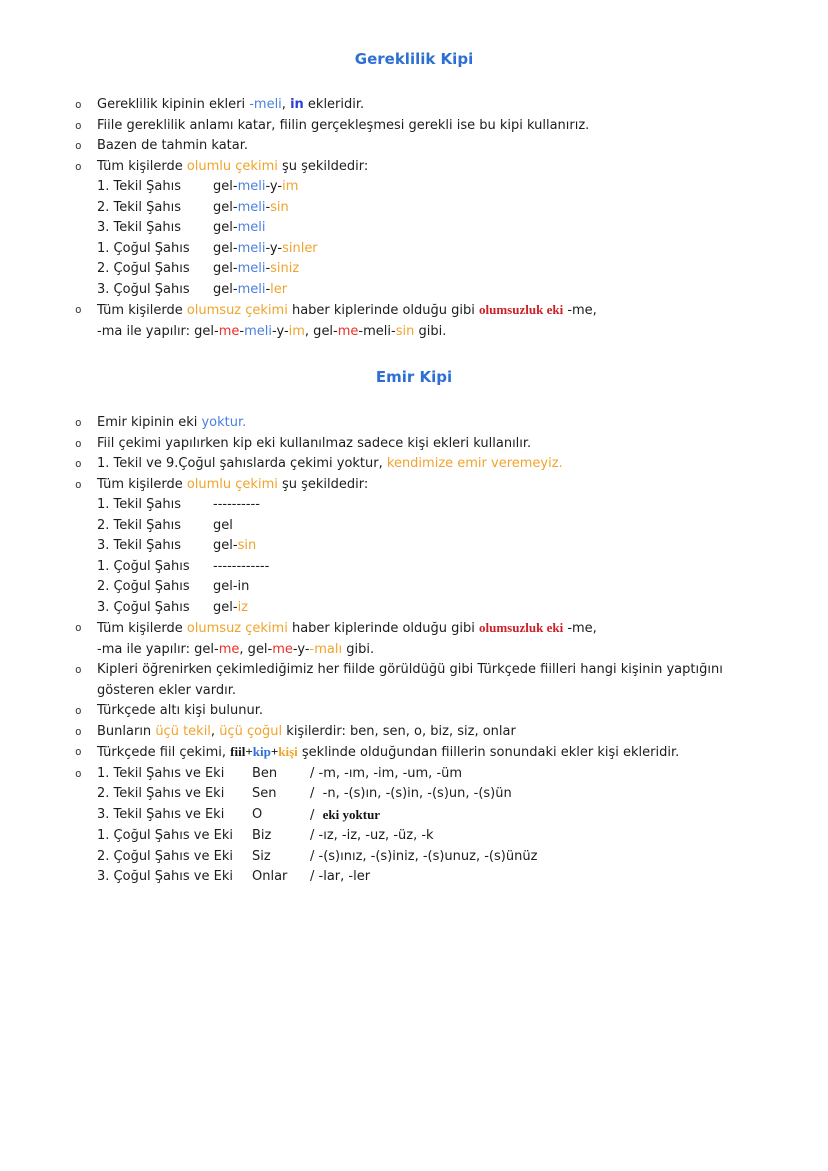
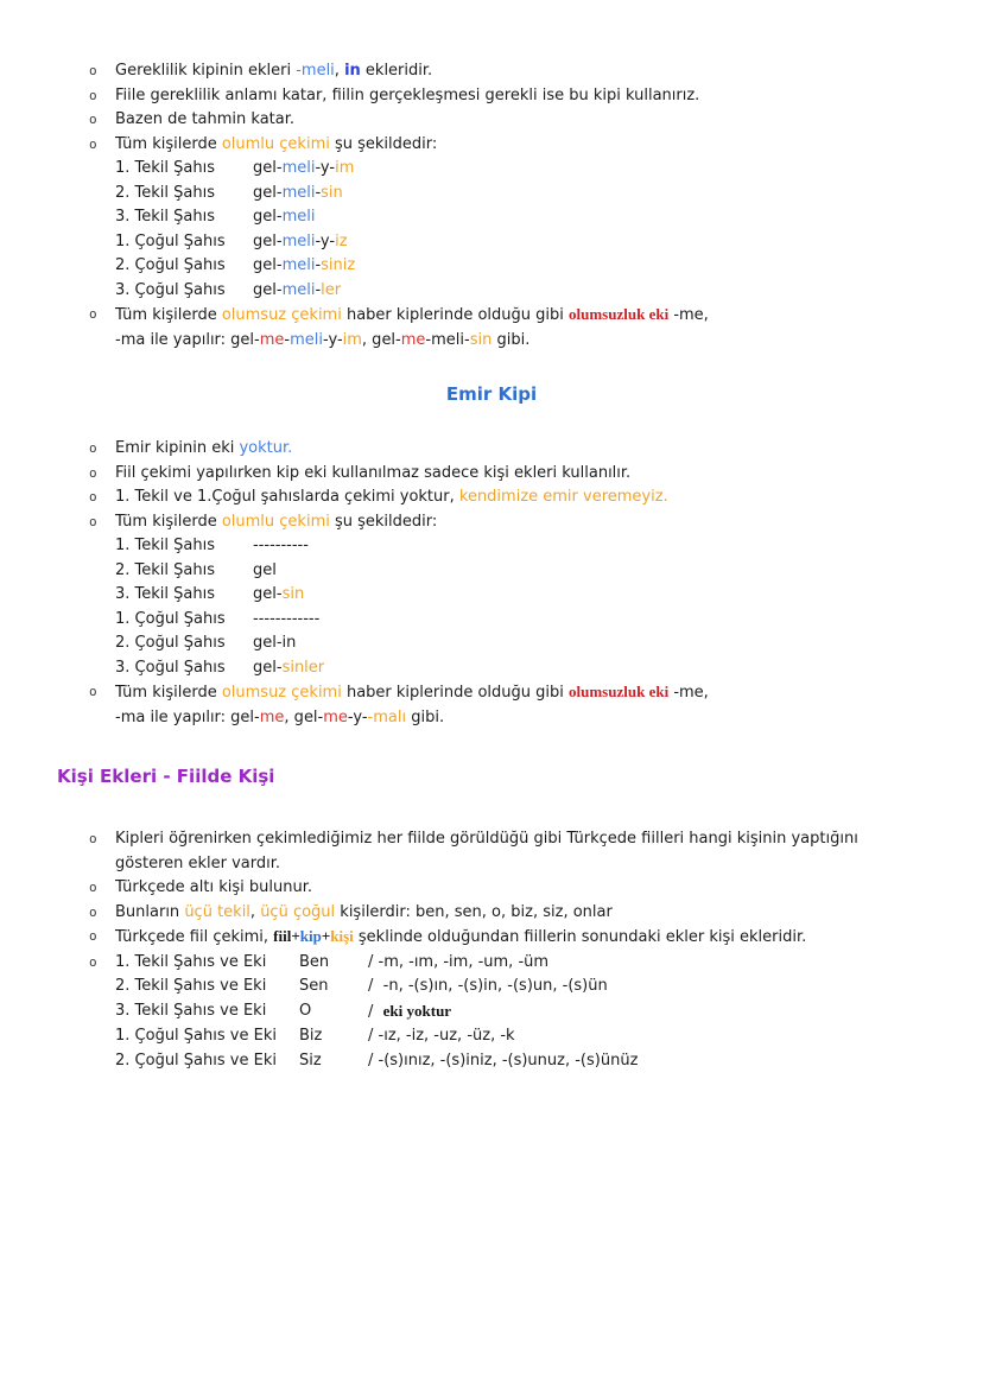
- Gereklilik Kipi
  o
  Gereklilik kipinin ekleri -meli, in ekleridir.
  o
  Fiile gereklilik anlamı katar, fiilin gerçekleşmesi gerekli ise bu kipi kullanırız.
  o
  Bazen de tahmin katar.
  o
  Tüm kişilerde olumlu çekimi şu şekildedir:
  1. Tekil Şahıs
  gel-meli-y-im
  2. Tekil Şahıs
  gel-meli-sin
  3. Tekil Şahıs
  gel-meli
  1. Çoğul Şahıs
- gel-meli-y-sinler
+ gel-meli-y-iz
  2. Çoğul Şahıs
  gel-meli-siniz
  3. Çoğul Şahıs
  gel-meli-ler
  o
  Tüm kişilerde olumsuz çekimi haber kiplerinde olduğu gibi olumsuzluk eki -me,
  -ma ile yapılır: gel-me-meli-y-im, gel-me-meli-sin gibi.
  Emir Kipi
  o
  Emir kipinin eki yoktur.
  o
  Fiil çekimi yapılırken kip eki kullanılmaz sadece kişi ekleri kullanılır.
  o
- 1. Tekil ve 9.Çoğul şahıslarda çekimi yoktur, kendimize emir veremeyiz.
+ 1. Tekil ve 1.Çoğul şahıslarda çekimi yoktur, kendimize emir veremeyiz.
  o
  Tüm kişilerde olumlu çekimi şu şekildedir:
  1. Tekil Şahıs
  ----------
  2. Tekil Şahıs
  gel
  3. Tekil Şahıs
  gel-sin
  1. Çoğul Şahıs
  ------------
  2. Çoğul Şahıs
  gel-in
  3. Çoğul Şahıs
- gel-iz
+ gel-sinler
  o
  Tüm kişilerde olumsuz çekimi haber kiplerinde olduğu gibi olumsuzluk eki -me,
  -ma ile yapılır: gel-me, gel-me-y--malı gibi.
+ Kişi Ekleri - Fiilde Kişi
  o
  Kipleri öğrenirken çekimlediğimiz her fiilde görüldüğü gibi Türkçede fiilleri hangi kişinin yaptığını
  gösteren ekler vardır.
  o
  Türkçede altı kişi bulunur.
  o
  Bunların üçü tekil, üçü çoğul kişilerdir: ben, sen, o, biz, siz, onlar
  o
  Türkçede fiil çekimi, fiil+kip+kişi şeklinde olduğundan fiillerin sonundaki ekler kişi ekleridir.
  o
  1. Tekil Şahıs ve Eki
  Ben
  / -m, -ım, -im, -um, -üm
  2. Tekil Şahıs ve Eki
  Sen
  / -n, -(s)ın, -(s)in, -(s)un, -(s)ün
  3. Tekil Şahıs ve Eki
  O
  / eki yoktur
  1. Çoğul Şahıs ve Eki
  Biz
  / -ız, -iz, -uz, -üz, -k
  2. Çoğul Şahıs ve Eki
  Siz
  / -(s)ınız, -(s)iniz, -(s)unuz, -(s)ünüz
- 3. Çoğul Şahıs ve Eki
- Onlar
- / -lar, -ler
